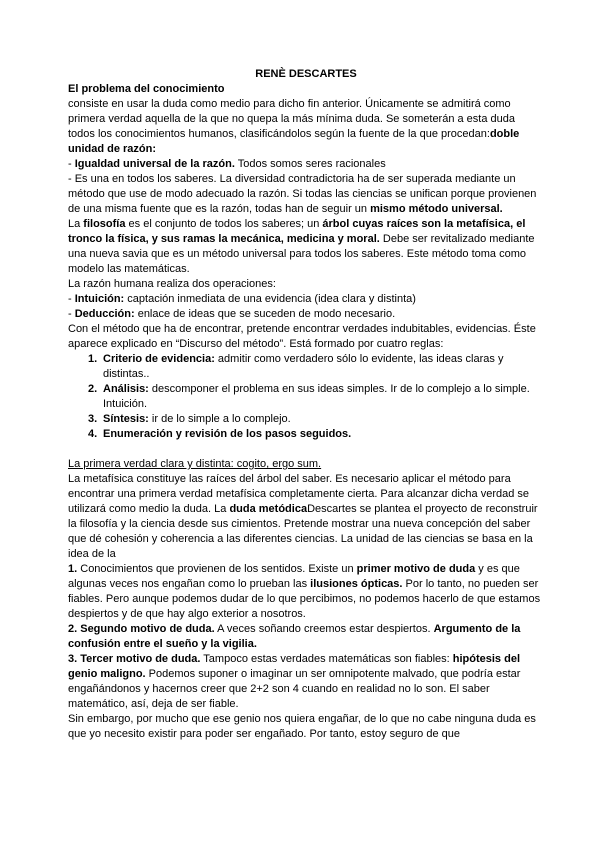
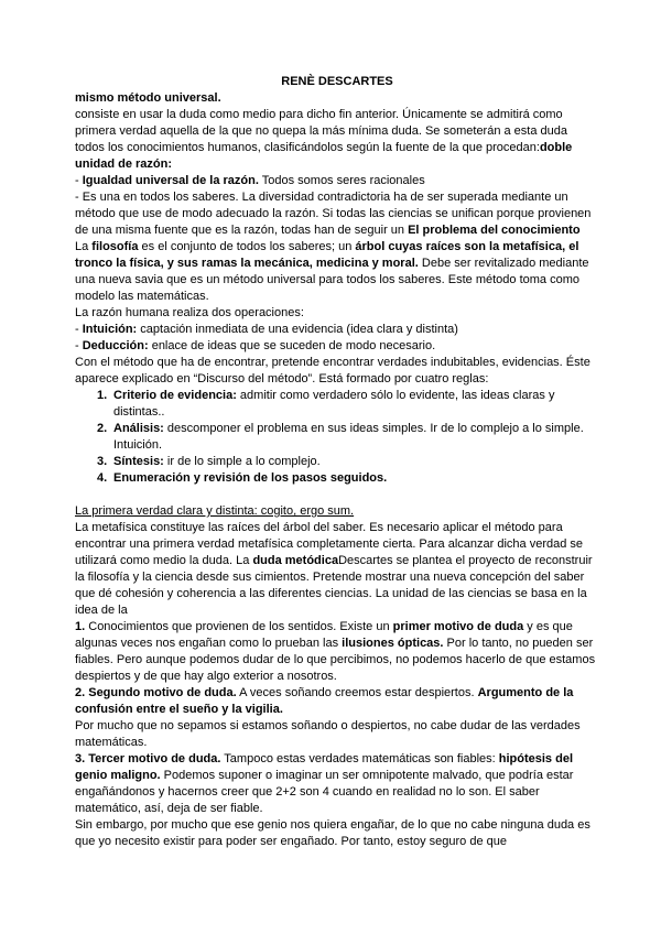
  RENÈ DESCARTES
- El problema del conocimiento
+ mismo método universal.
  consiste en usar la duda como medio para dicho fin anterior. Únicamente se admitirá como primera verdad aquella de la que no quepa la más mínima duda. Se someterán a esta duda todos los conocimientos humanos, clasificándolos según la fuente de la que procedan:doble unidad de razón:
  - Igualdad universal de la razón. Todos somos seres racionales
- - Es una en todos los saberes. La diversidad contradictoria ha de ser superada mediante un método que use de modo adecuado la razón. Si todas las ciencias se unifican porque provienen de una misma fuente que es la razón, todas han de seguir un mismo método universal.
+ - Es una en todos los saberes. La diversidad contradictoria ha de ser superada mediante un método que use de modo adecuado la razón. Si todas las ciencias se unifican porque provienen de una misma fuente que es la razón, todas han de seguir un El problema del conocimiento
  La filosofía es el conjunto de todos los saberes; un árbol cuyas raíces son la metafísica, el tronco la física, y sus ramas la mecánica, medicina y moral. Debe ser revitalizado mediante una nueva savia que es un método universal para todos los saberes. Este método toma como modelo las matemáticas.
  La razón humana realiza dos operaciones:
  - Intuición: captación inmediata de una evidencia (idea clara y distinta)
  - Deducción: enlace de ideas que se suceden de modo necesario.
  Con el método que ha de encontrar, pretende encontrar verdades indubitables, evidencias. Éste aparece explicado en “Discurso del método”. Está formado por cuatro reglas:
  1.
  Criterio de evidencia: admitir como verdadero sólo lo evidente, las ideas claras y distintas..
  2.
  Análisis: descomponer el problema en sus ideas simples. Ir de lo complejo a lo simple. Intuición.
  3.
  Síntesis: ir de lo simple a lo complejo.
  4.
  Enumeración y revisión de los pasos seguidos.
  La primera verdad clara y distinta: cogito, ergo sum.
  La metafísica constituye las raíces del árbol del saber. Es necesario aplicar el método para encontrar una primera verdad metafísica completamente cierta. Para alcanzar dicha verdad se utilizará como medio la duda. La duda metódicaDescartes se plantea el proyecto de reconstruir la filosofía y la ciencia desde sus cimientos. Pretende mostrar una nueva concepción del saber que dé cohesión y coherencia a las diferentes ciencias. La unidad de las ciencias se basa en la idea de la
  1. Conocimientos que provienen de los sentidos. Existe un primer motivo de duda y es que algunas veces nos engañan como lo prueban las ilusiones ópticas. Por lo tanto, no pueden ser fiables. Pero aunque podemos dudar de lo que percibimos, no podemos hacerlo de que estamos despiertos y de que hay algo exterior a nosotros.
  2. Segundo motivo de duda. A veces soñando creemos estar despiertos. Argumento de la confusión entre el sueño y la vigilia.
+ Por mucho que no sepamos si estamos soñando o despiertos, no cabe dudar de las verdades matemáticas.
  3. Tercer motivo de duda. Tampoco estas verdades matemáticas son fiables: hipótesis del genio maligno. Podemos suponer o imaginar un ser omnipotente malvado, que podría estar engañándonos y hacernos creer que 2+2 son 4 cuando en realidad no lo son. El saber matemático, así, deja de ser fiable.
  Sin embargo, por mucho que ese genio nos quiera engañar, de lo que no cabe ninguna duda es que yo necesito existir para poder ser engañado. Por tanto, estoy seguro de que
